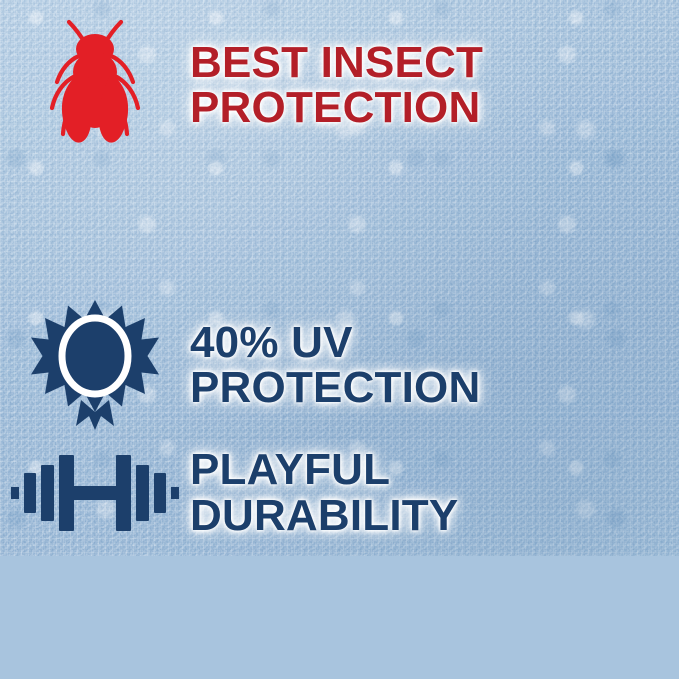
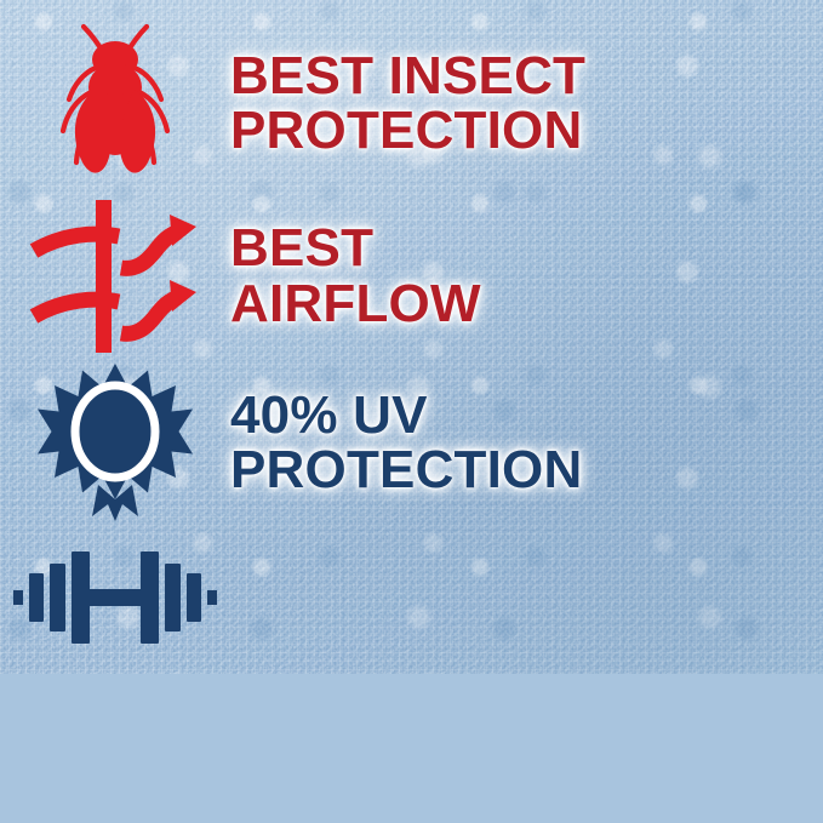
  BEST INSECT
  PROTECTION
+ BEST
+ AIRFLOW
  40% UV
  PROTECTION
- PLAYFUL
- DURABILITY
